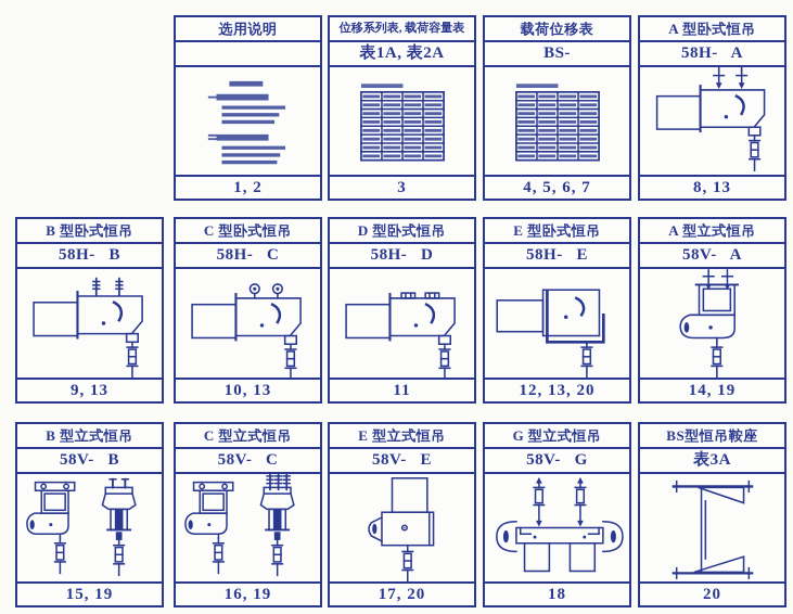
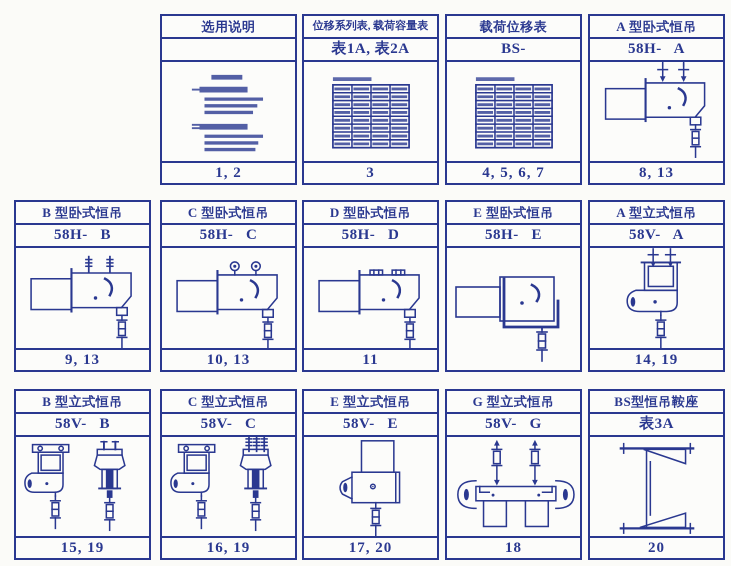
  选用说明
  1, 2
  位移系列表, 载荷容量表
  表1A, 表2A
  3
  载荷位移表
  BS-
  4, 5, 6, 7
  A 型卧式恒吊
  58H- A
  8, 13
  B 型卧式恒吊
  58H- B
  9, 13
  C 型卧式恒吊
  58H- C
  10, 13
  D 型卧式恒吊
  58H- D
  11
  E 型卧式恒吊
  58H- E
- 12, 13, 20
  A 型立式恒吊
  58V- A
  14, 19
  B 型立式恒吊
  58V- B
  15, 19
  C 型立式恒吊
  58V- C
  16, 19
  E 型立式恒吊
  58V- E
  17, 20
  G 型立式恒吊
  58V- G
  18
  BS型恒吊鞍座
  表3A
  20
